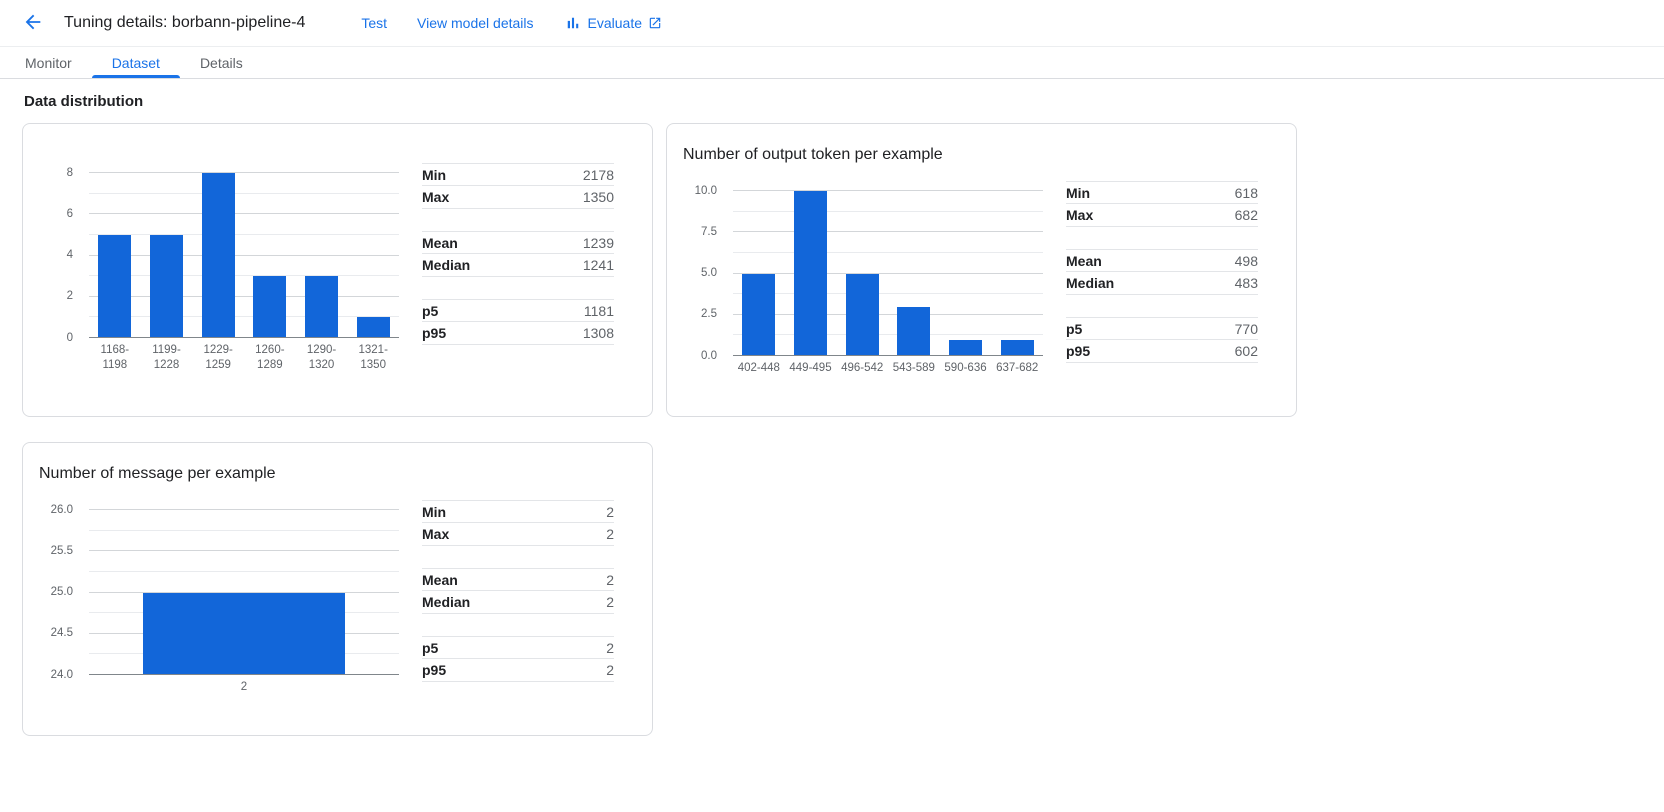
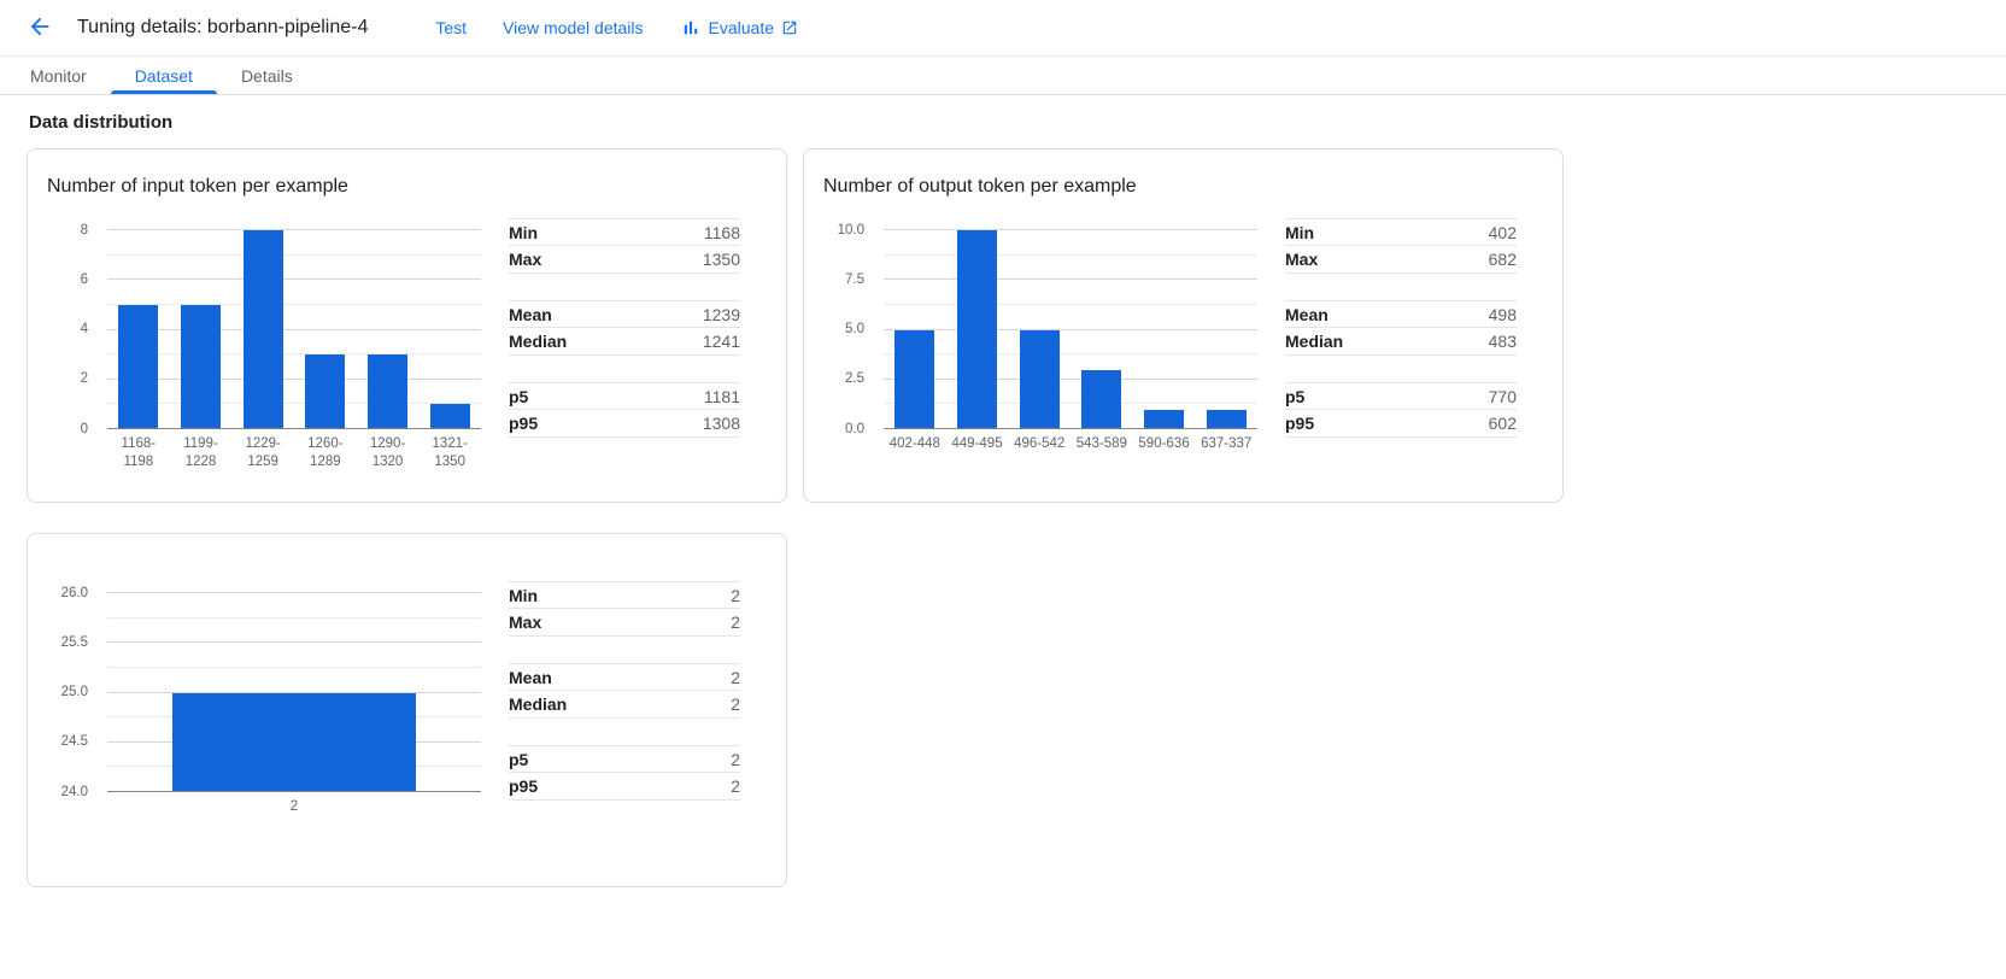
  Tuning details: borbann-pipeline-4
  Test
  View model details
  Evaluate
  Monitor
  Dataset
  Details
  Data distribution
+ Number of input token per example
  0
  2
  4
  6
  8
  1168-
  1198
  1199-
  1228
  1229-
  1259
  1260-
  1289
  1290-
  1320
  1321-
  1350
  Min
- 2178
+ 1168
  Max
  1350
  Mean
  1239
  Median
  1241
  p5
  1181
  p95
  1308
  Number of output token per example
  0.0
  2.5
  5.0
  7.5
  10.0
  402-448
  449-495
  496-542
  543-589
  590-636
- 637-682
+ 637-337
  Min
- 618
+ 402
  Max
  682
  Mean
  498
  Median
  483
  p5
  770
  p95
  602
- Number of message per example
  24.0
  24.5
  25.0
  25.5
  26.0
  2
  Min
  2
  Max
  2
  Mean
  2
  Median
  2
  p5
  2
  p95
  2
